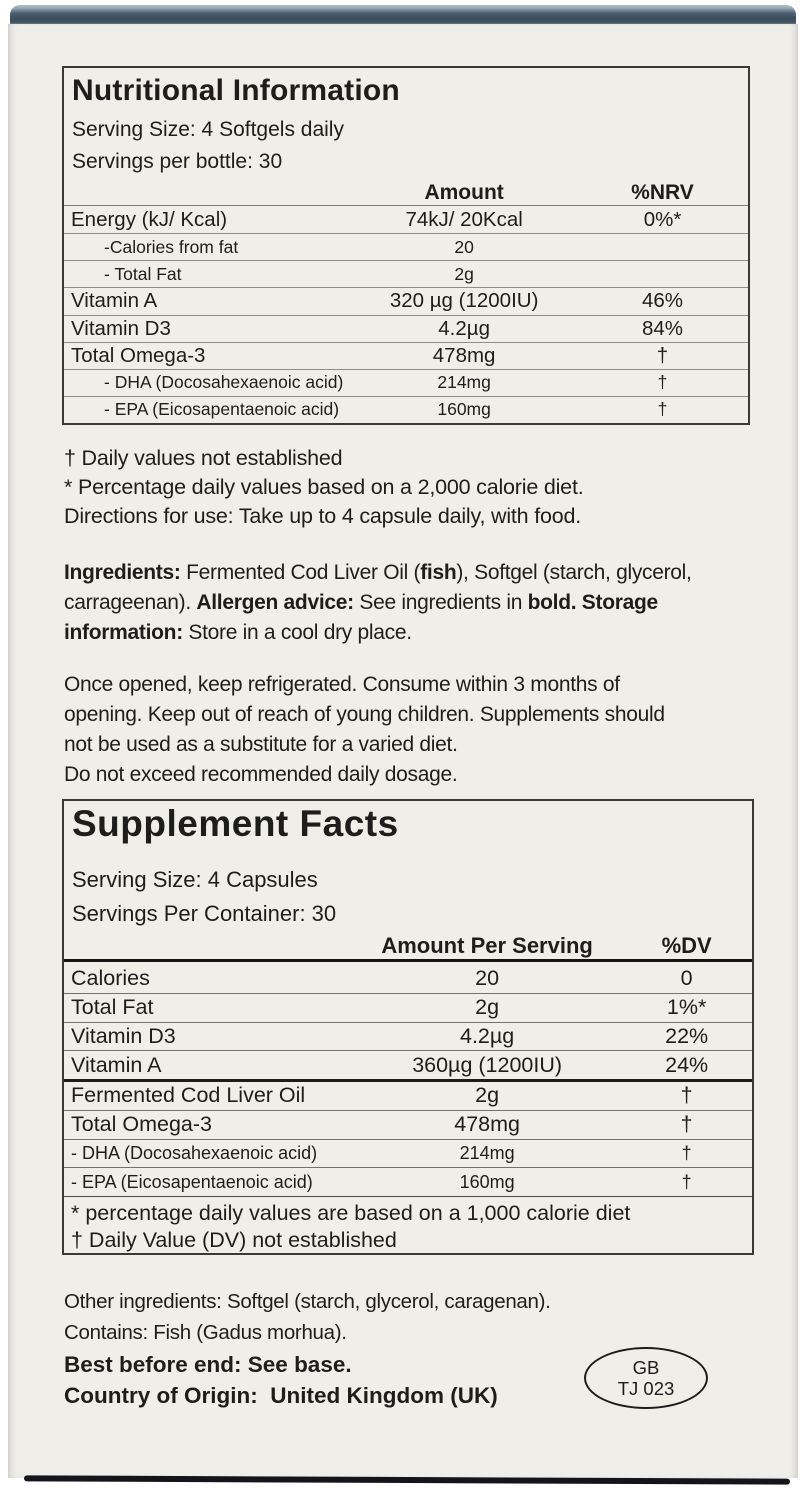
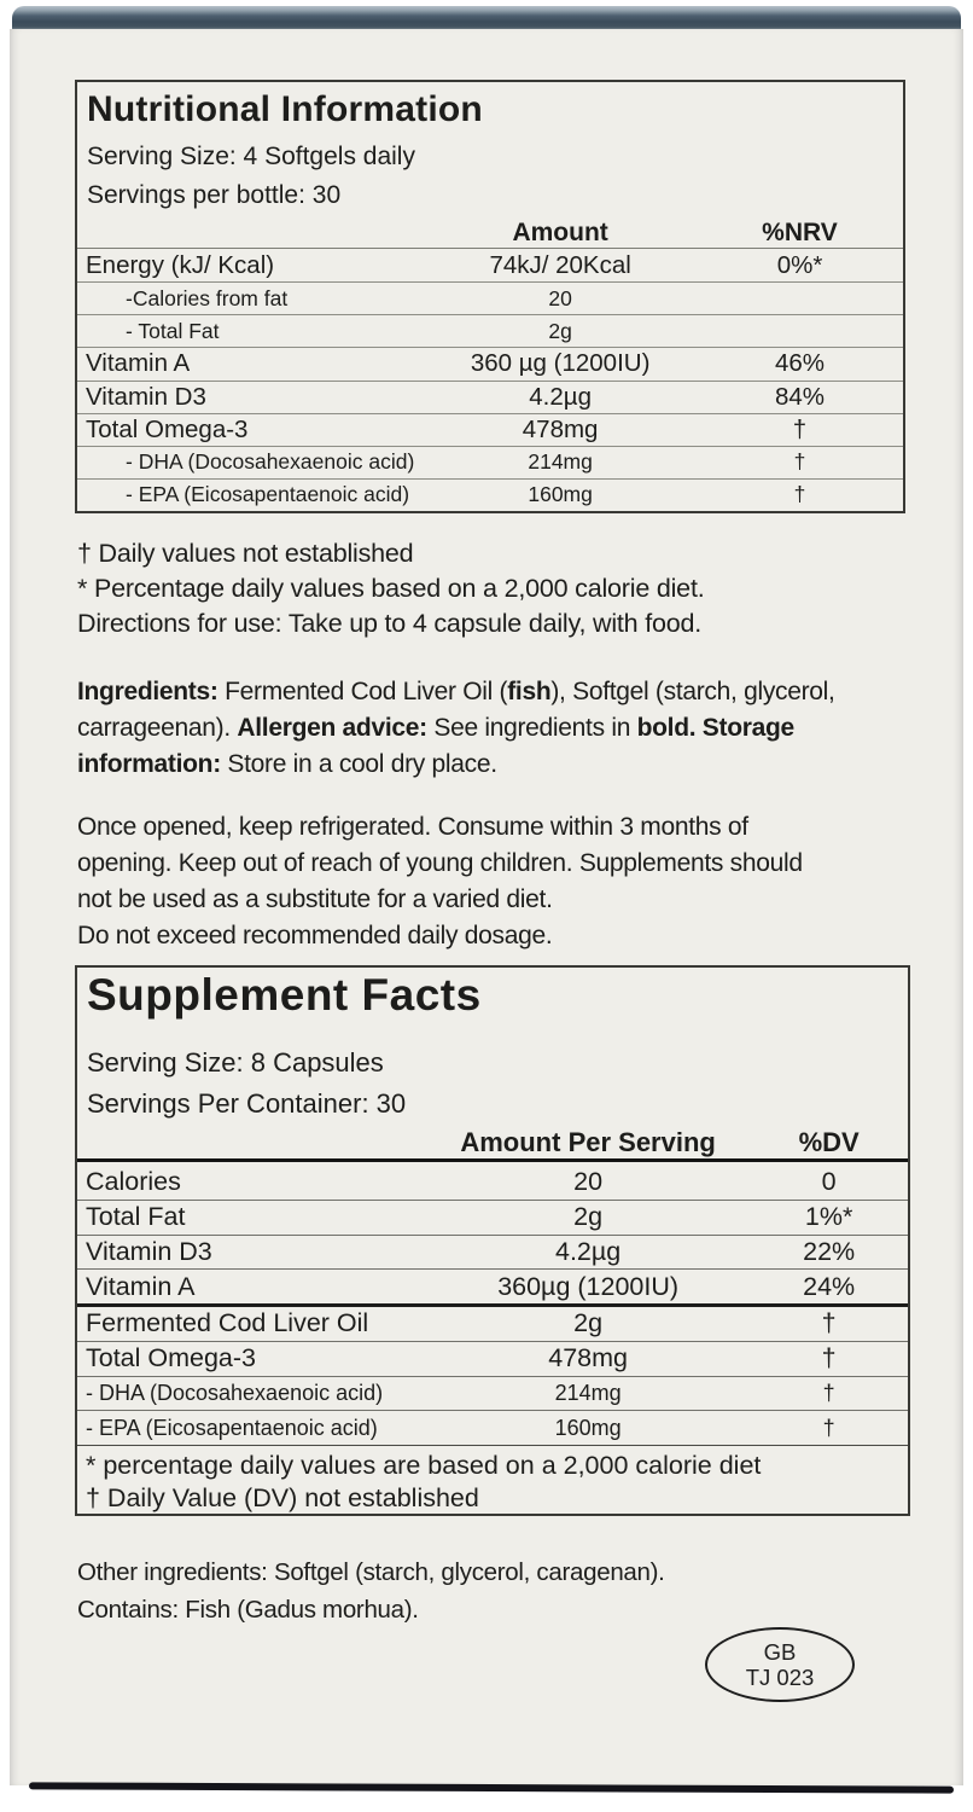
  Nutritional Information
  Serving Size: 4 Softgels daily
  Servings per bottle: 30
  Amount
  %NRV
  Energy (kJ/ Kcal)
  74kJ/ 20Kcal
  0%*
  -Calories from fat
  20
  - Total Fat
  2g
  Vitamin A
- 320 µg (1200IU)
+ 360 µg (1200IU)
  46%
  Vitamin D3
  4.2µg
  84%
  Total Omega-3
  478mg
  †
  - DHA (Docosahexaenoic acid)
  214mg
  †
  - EPA (Eicosapentaenoic acid)
  160mg
  †
  † Daily values not established
  * Percentage daily values based on a 2,000 calorie diet.
  Directions for use: Take up to 4 capsule daily, with food.
  Ingredients: Fermented Cod Liver Oil (fish), Softgel (starch, glycerol,
  carrageenan). Allergen advice: See ingredients in bold. Storage
  information: Store in a cool dry place.
  Once opened, keep refrigerated. Consume within 3 months of
  opening. Keep out of reach of young children. Supplements should
  not be used as a substitute for a varied diet.
  Do not exceed recommended daily dosage.
  Supplement Facts
- Serving Size: 4 Capsules
+ Serving Size: 8 Capsules
  Servings Per Container: 30
  Amount Per Serving
  %DV
  Calories
  20
  0
  Total Fat
  2g
  1%*
  Vitamin D3
  4.2µg
  22%
  Vitamin A
  360µg (1200IU)
  24%
  Fermented Cod Liver Oil
  2g
  †
  Total Omega-3
  478mg
  †
  - DHA (Docosahexaenoic acid)
  214mg
  †
  - EPA (Eicosapentaenoic acid)
  160mg
  †
- * percentage daily values are based on a 1,000 calorie diet
+ * percentage daily values are based on a 2,000 calorie diet
  † Daily Value (DV) not established
  Other ingredients: Softgel (starch, glycerol, caragenan).
  Contains: Fish (Gadus morhua).
- Best before end: See base.
- Country of Origin: United Kingdom (UK)
  GB
  TJ 023
